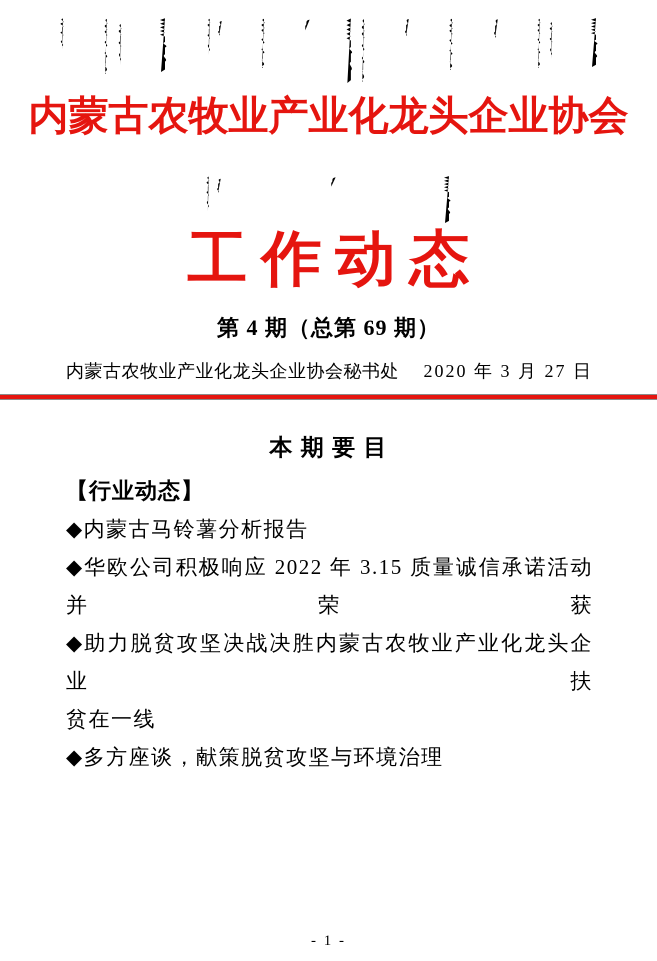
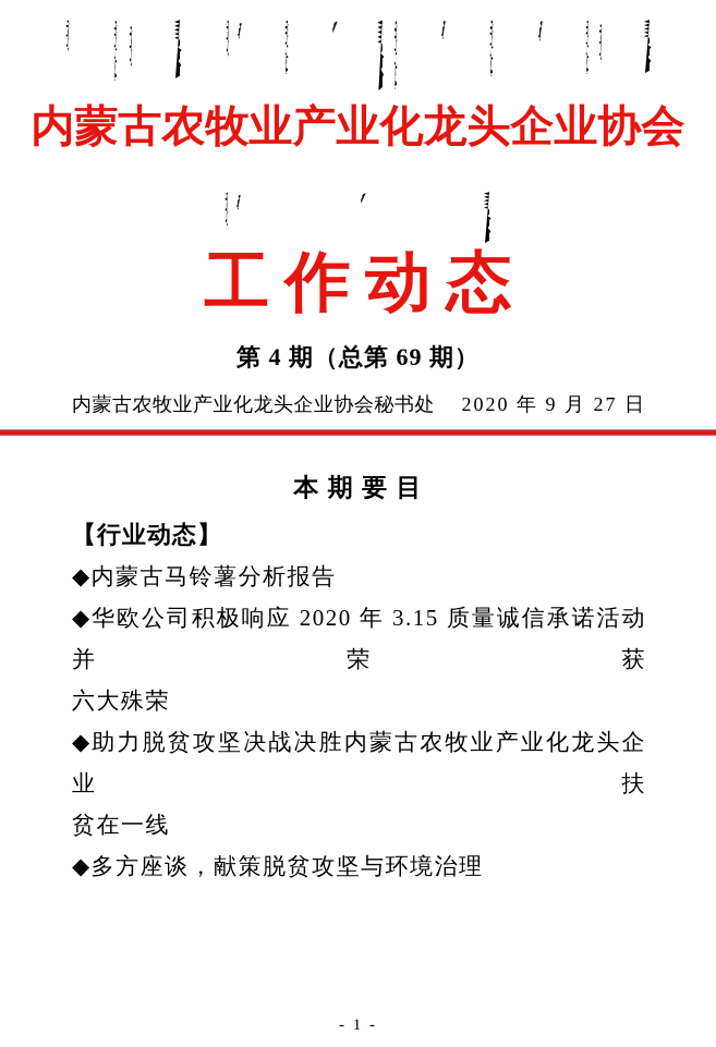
  内蒙古农牧业产业化龙头企业协会
  工作动态
  第 4 期（总第 69 期）
  内蒙古农牧业产业化龙头企业协会秘书处
- 2020 年 3 月 27 日
+ 2020 年 9 月 27 日
  本 期 要 目
  【行业动态】
  ◆内蒙古马铃薯分析报告
- ◆华欧公司积极响应 2022 年 3.15 质量诚信承诺活动并荣获
+ ◆华欧公司积极响应 2020 年 3.15 质量诚信承诺活动并荣获
+ 六大殊荣
  ◆助力脱贫攻坚决战决胜内蒙古农牧业产业化龙头企业扶
  贫在一线
  ◆多方座谈，献策脱贫攻坚与环境治理
  - 1 -
